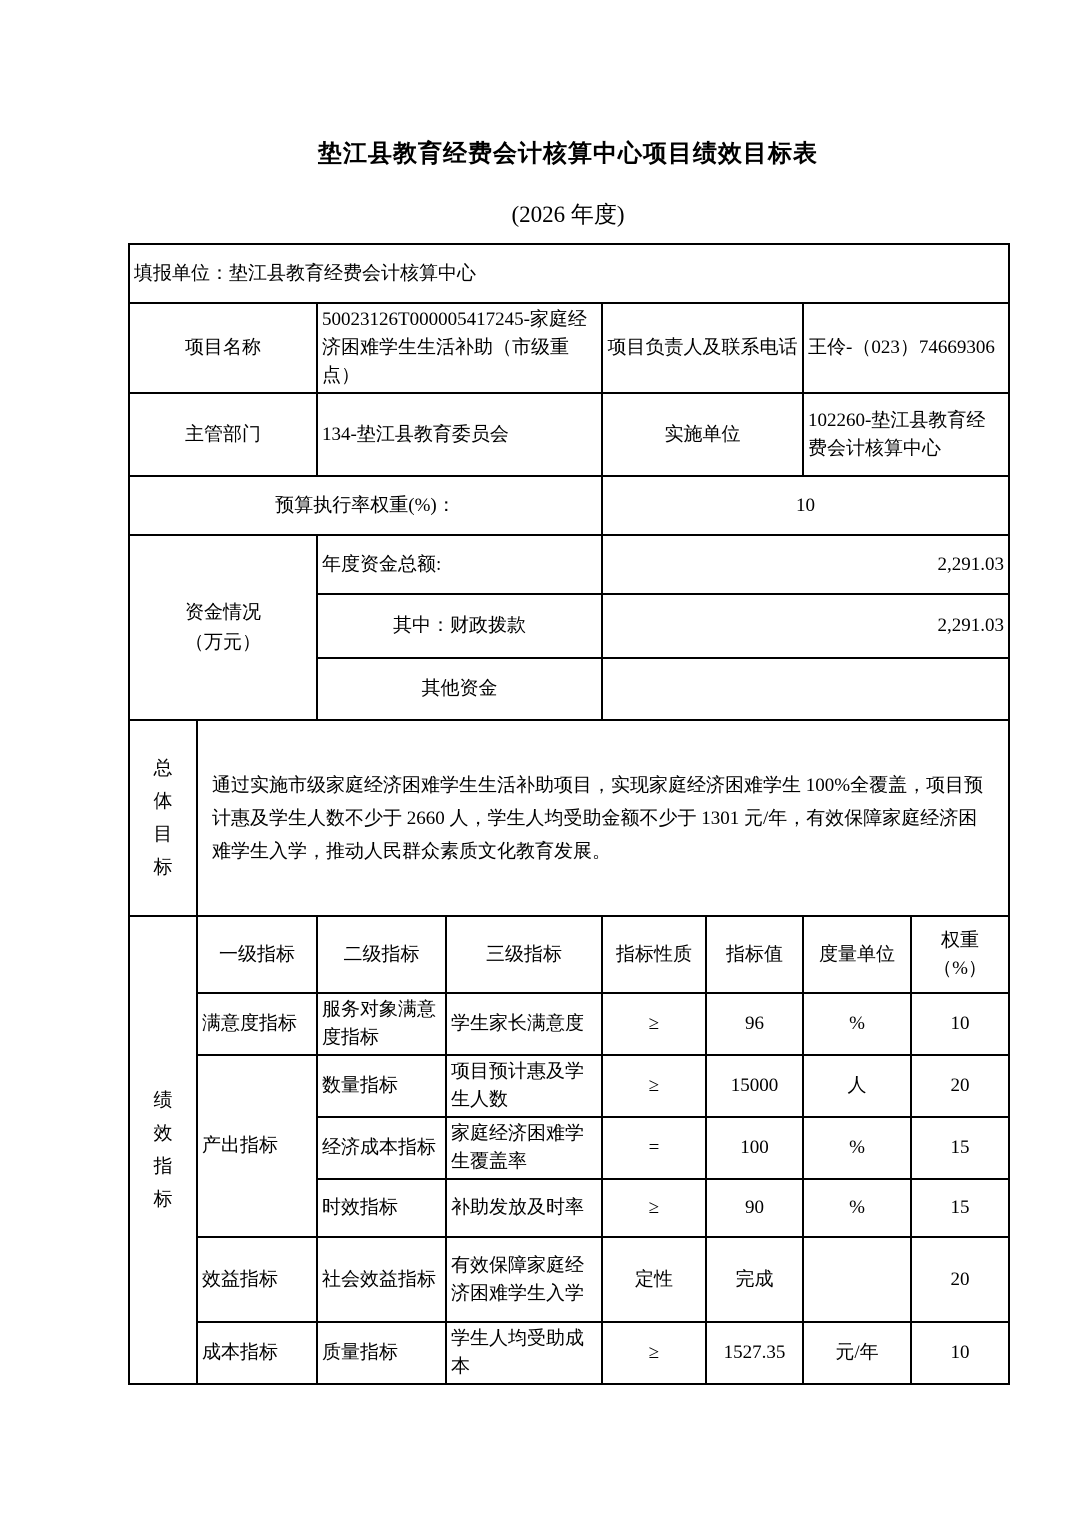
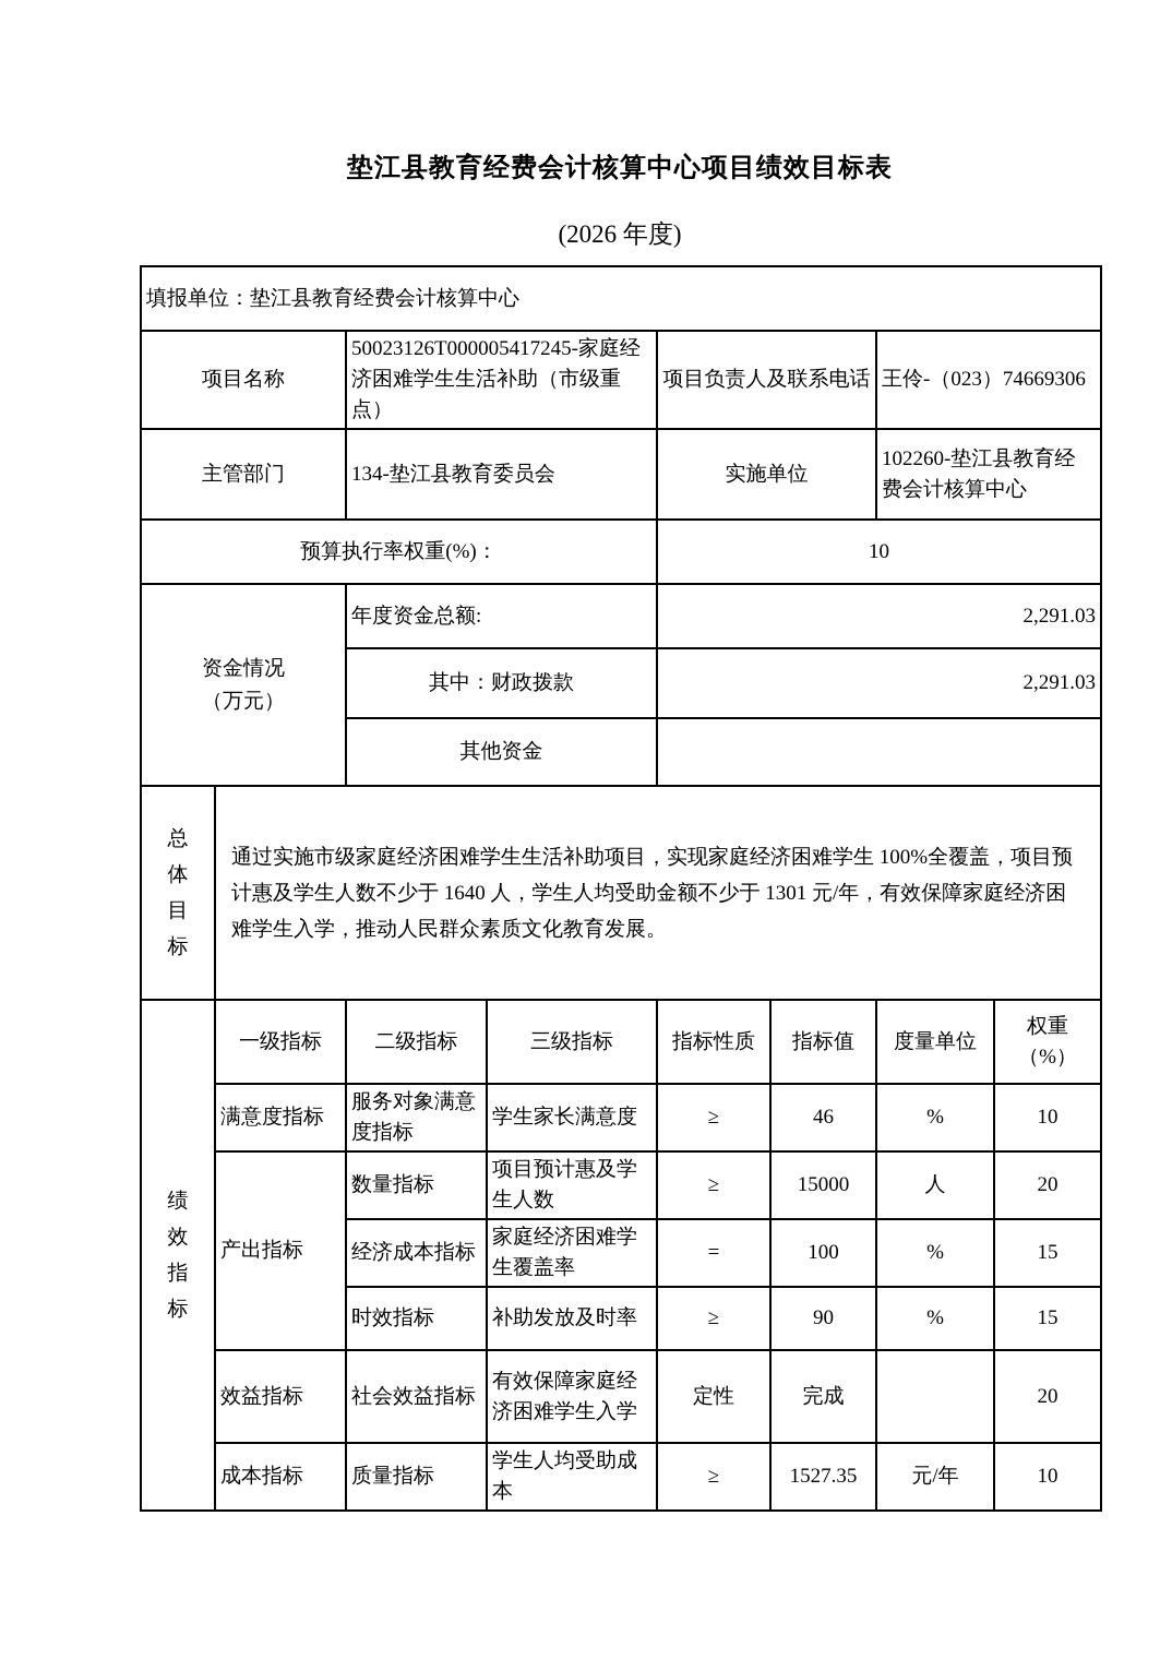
  垫江县教育经费会计核算中心项目绩效目标表
  (2026 年度)
  填报单位：垫江县教育经费会计核算中心
  项目名称	50023126T000005417245-家庭经济困难学生生活补助（市级重点）	项目负责人及联系电话	王伶-（023）74669306
  主管部门	134-垫江县教育委员会	实施单位	102260-垫江县教育经费会计核算中心
  预算执行率权重(%)：	10
  资金情况 （万元）	年度资金总额:	2,291.03
  其中：财政拨款	2,291.03
  其他资金
- 总体目标	通过实施市级家庭经济困难学生生活补助项目，实现家庭经济困难学生 100%全覆盖，项目预计惠及学生人数不少于 2660 人，学生人均受助金额不少于 1301 元/年，有效保障家庭经济困难学生入学，推动人民群众素质文化教育发展。
+ 总体目标	通过实施市级家庭经济困难学生生活补助项目，实现家庭经济困难学生 100%全覆盖，项目预计惠及学生人数不少于 1640 人，学生人均受助金额不少于 1301 元/年，有效保障家庭经济困难学生入学，推动人民群众素质文化教育发展。
  绩效指标	一级指标	二级指标	三级指标	指标性质	指标值	度量单位	权重（%）
- 满意度指标	服务对象满意度指标	学生家长满意度	≥	96	%	10
+ 满意度指标	服务对象满意度指标	学生家长满意度	≥	46	%	10
  产出指标	数量指标	项目预计惠及学生人数	≥	15000	人	20
  经济成本指标	家庭经济困难学生覆盖率	=	100	%	15
  时效指标	补助发放及时率	≥	90	%	15
  效益指标	社会效益指标	有效保障家庭经济困难学生入学	定性	完成		20
  成本指标	质量指标	学生人均受助成本	≥	1527.35	元/年	10
